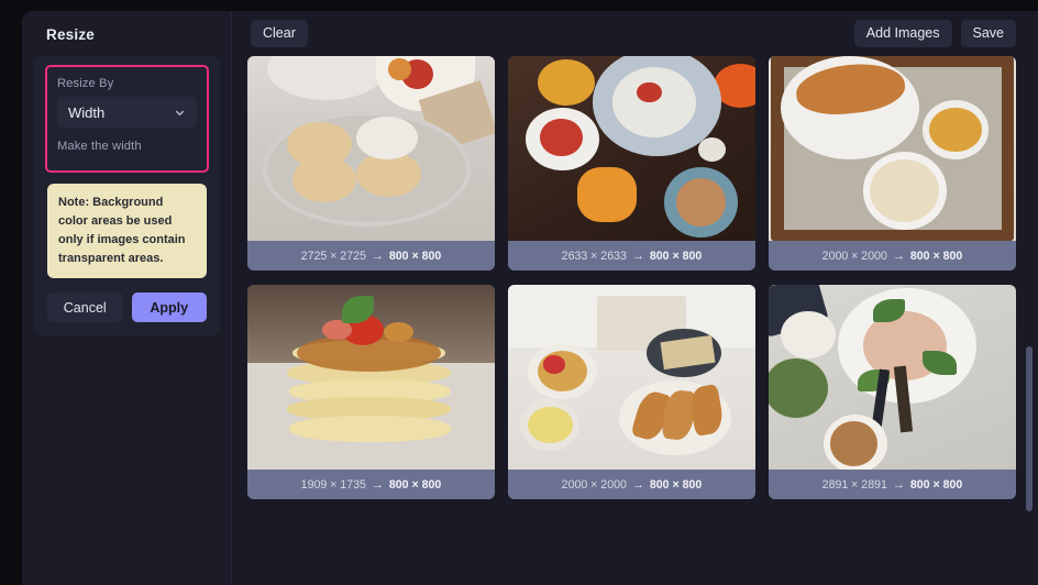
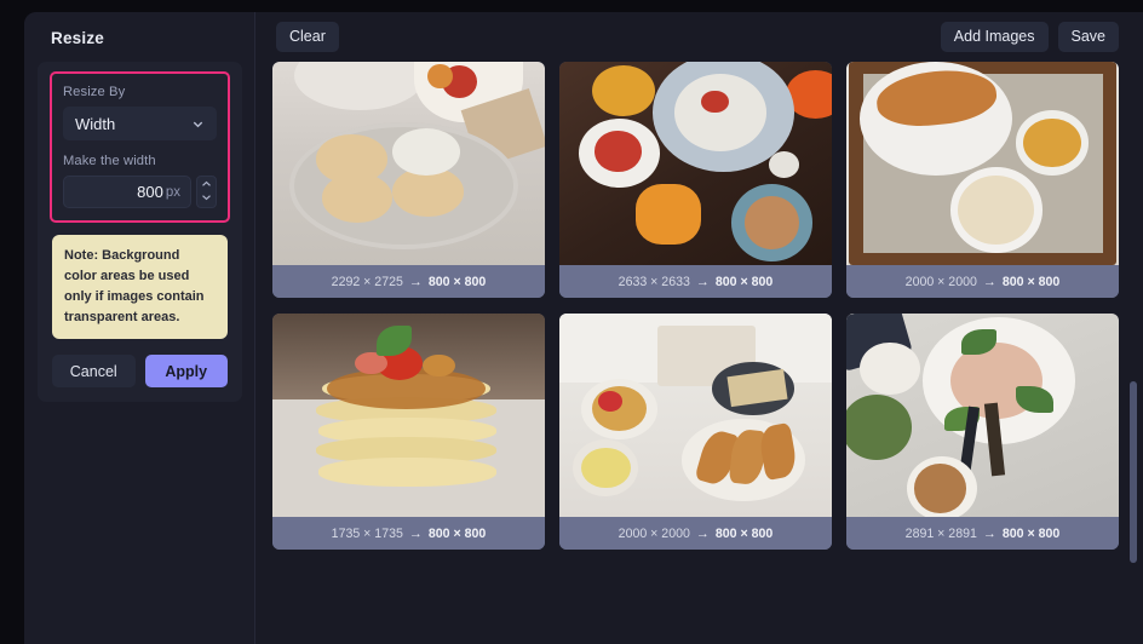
  Resize
  Resize By
  Width
  Make the width
+ 800
+ px
  Note: Background color areas be used only if images contain transparent areas.
  Cancel
  Apply
  Clear
  Add Images
  Save
- 2725 × 2725
+ 2292 × 2725
  →
  800 × 800
  2633 × 2633
  →
  800 × 800
  2000 × 2000
  →
  800 × 800
- 1909 × 1735
+ 1735 × 1735
  →
  800 × 800
  2000 × 2000
  →
  800 × 800
  2891 × 2891
  →
  800 × 800
